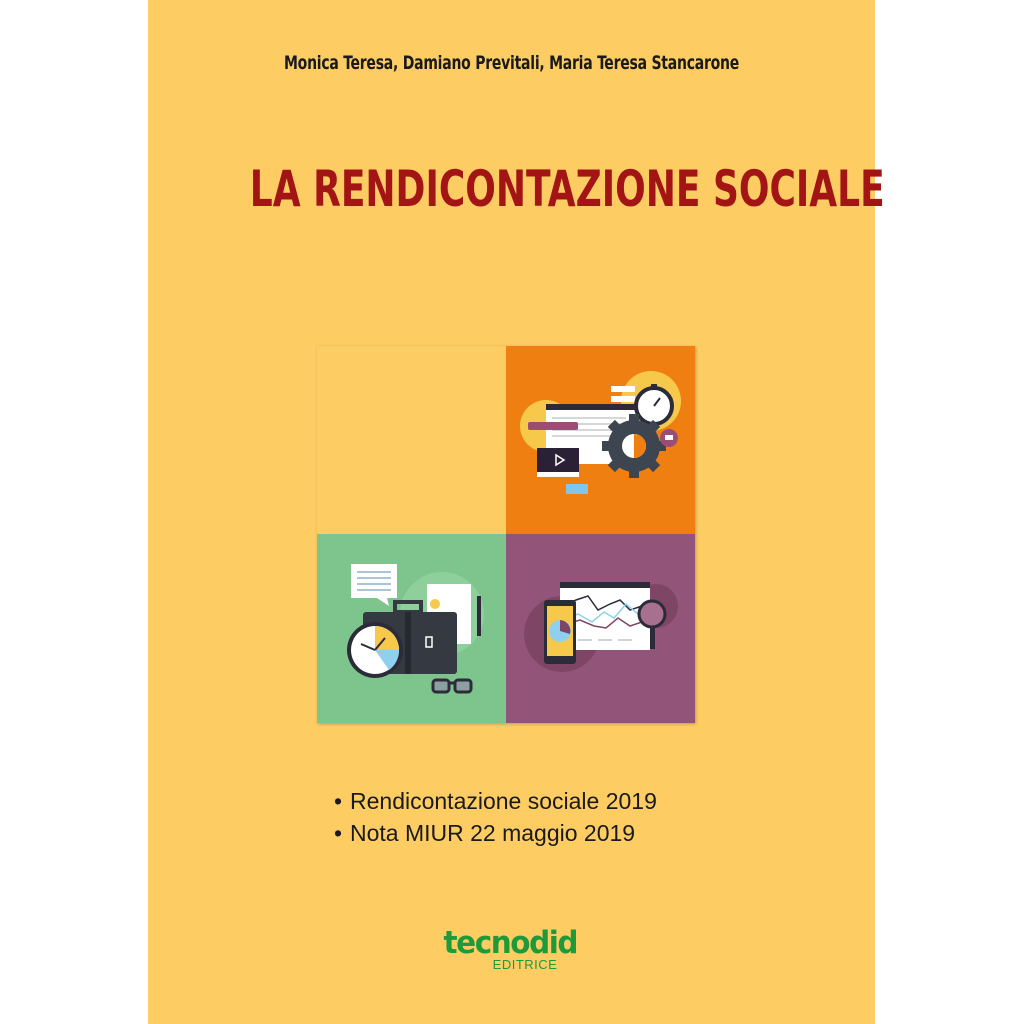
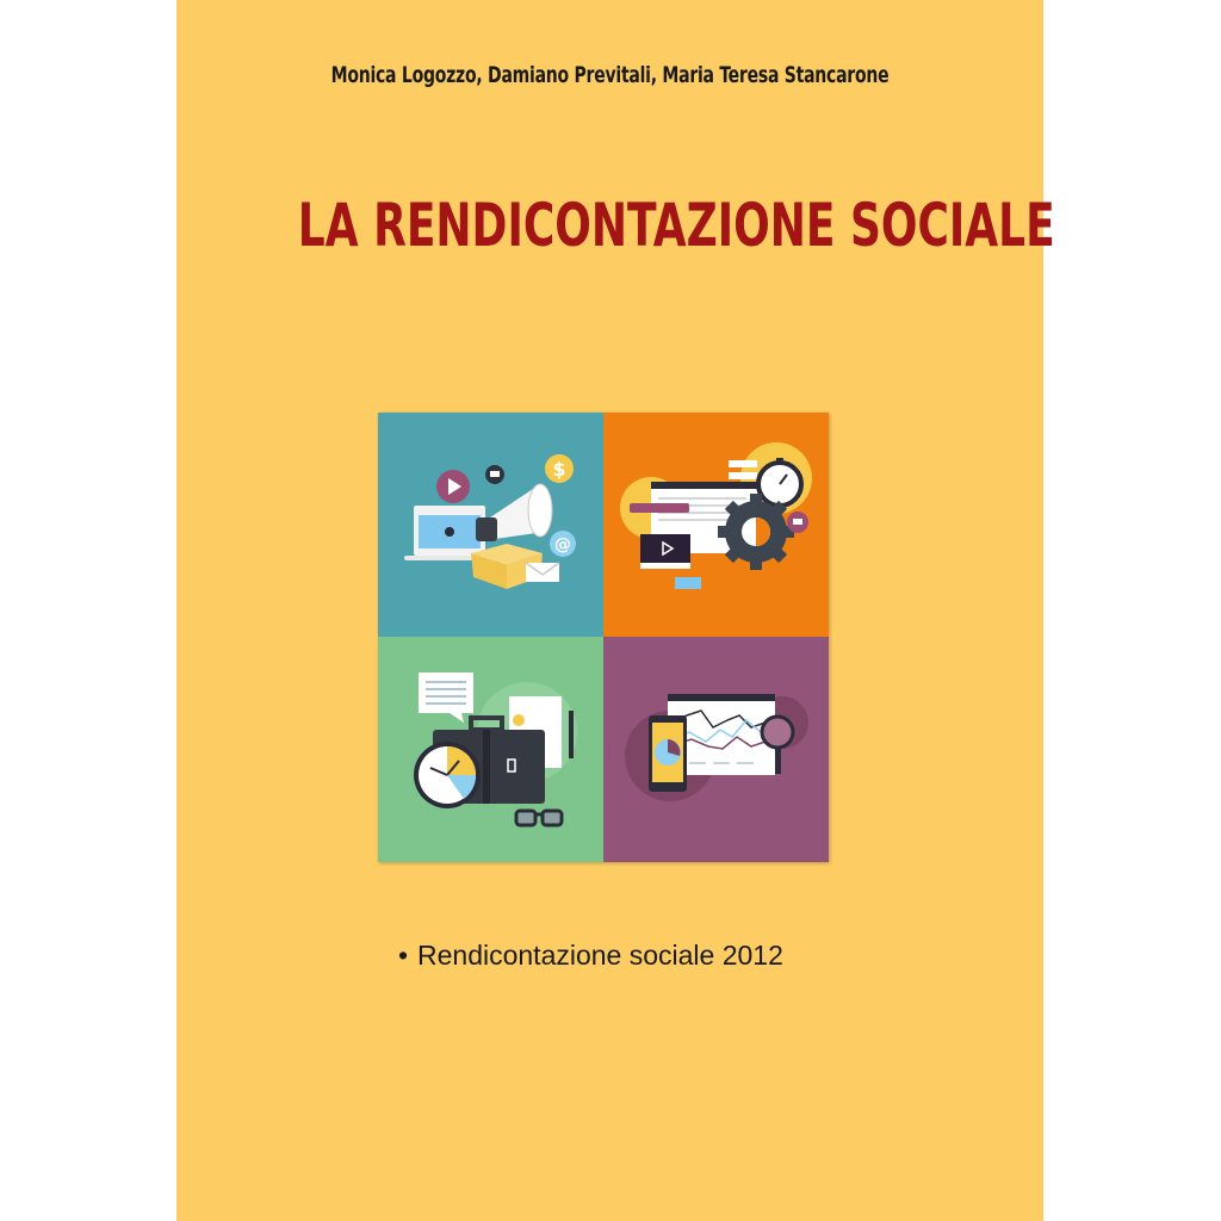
- Monica Teresa, Damiano Previtali, Maria Teresa Stancarone
+ Monica Logozzo, Damiano Previtali, Maria Teresa Stancarone
  LA RENDICONTAZIONE SOCIALE
+ $
+ @
- Rendicontazione sociale 2019
+ Rendicontazione sociale 2012
- Nota MIUR 22 maggio 2019
- tecnodid
- EDITRICE
